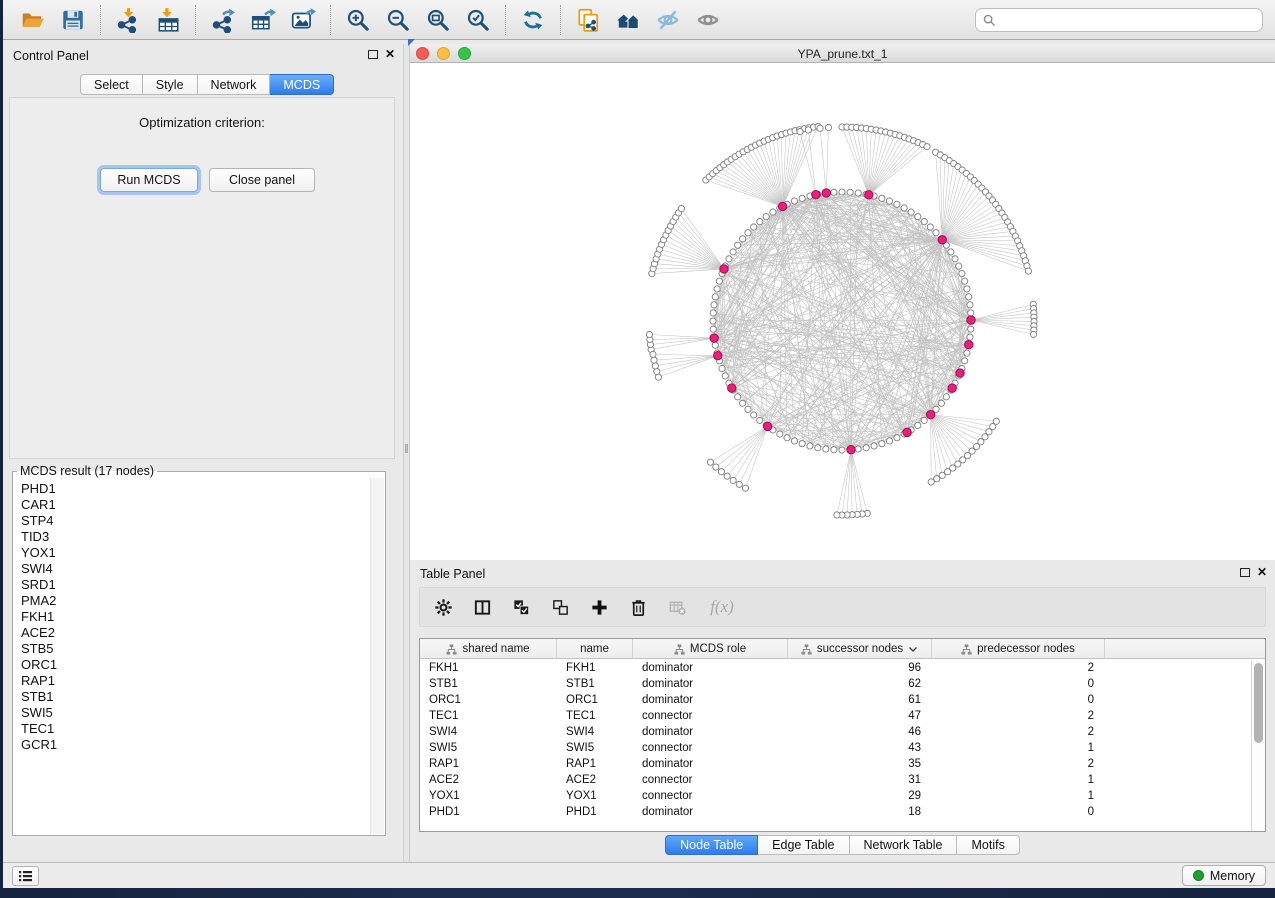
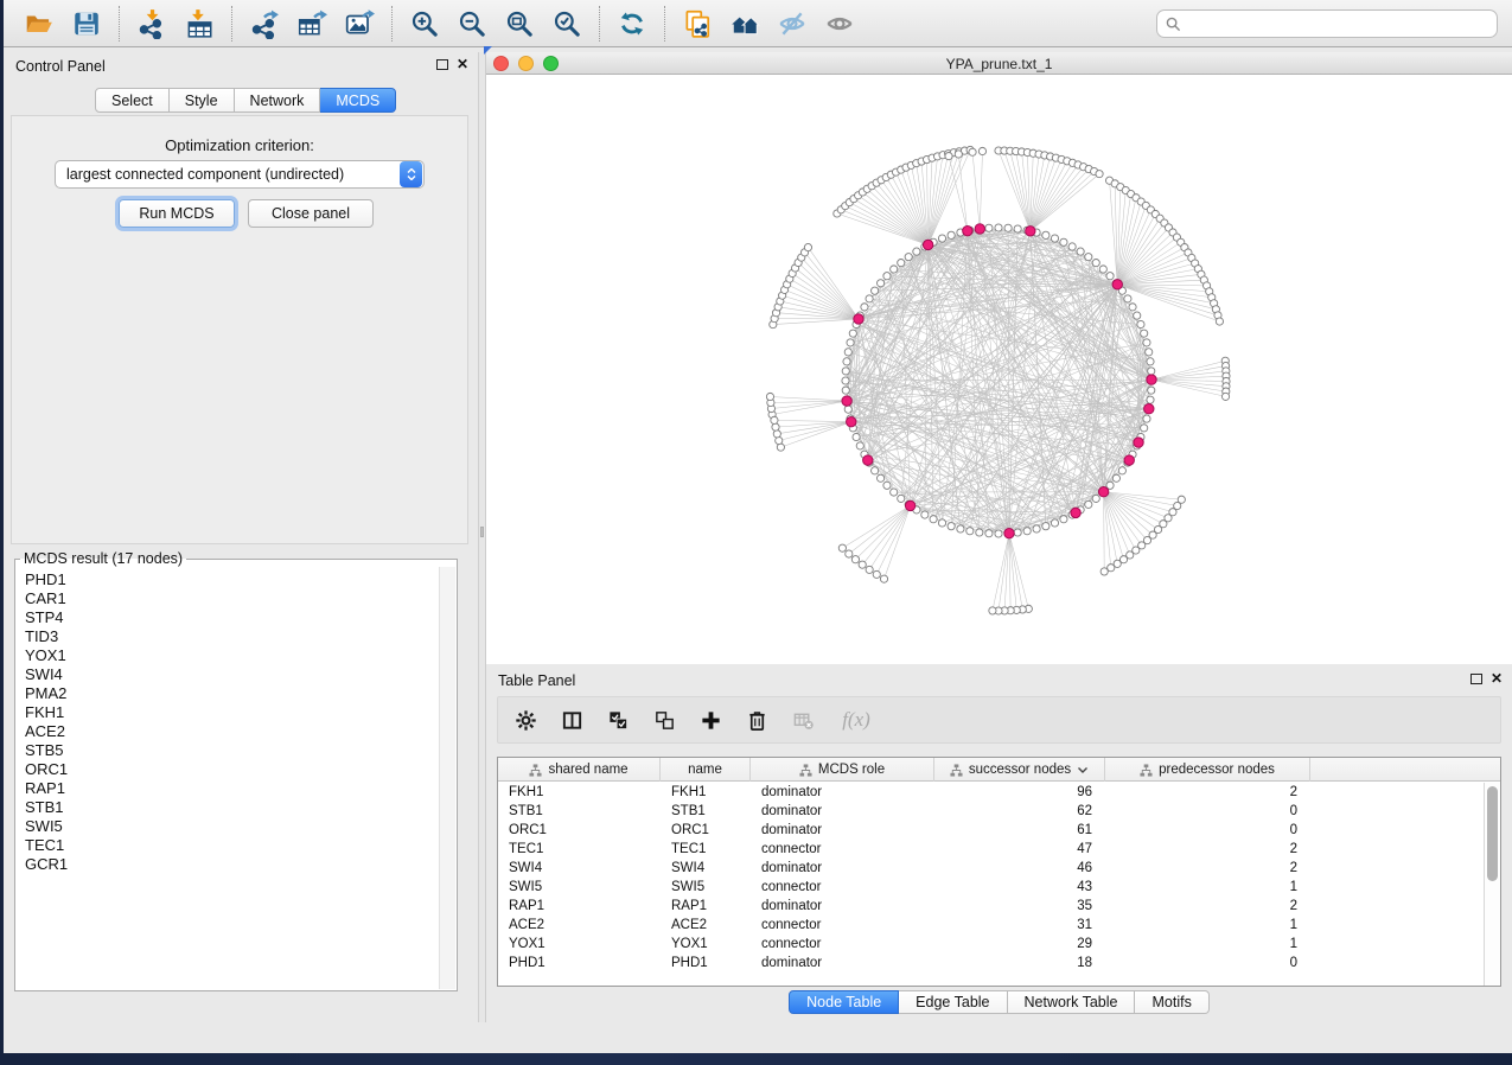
  Control Panel
  ✕
  Select
  Style
  Network
  MCDS
  Optimization criterion:
+ largest connected component (undirected)
  Run MCDS
  Close panel
  MCDS result (17 nodes)
  PHD1
  CAR1
  STP4
  TID3
  YOX1
  SWI4
- SRD1
  PMA2
  FKH1
  ACE2
  STB5
  ORC1
  RAP1
  STB1
  SWI5
  TEC1
  GCR1
  YPA_prune.txt_1
  Table Panel
  ✕
  f(x)
  shared name
  name
  MCDS role
  successor nodes
  predecessor nodes
  FKH1
  FKH1
  dominator
  96
  2
  STB1
  STB1
  dominator
  62
  0
  ORC1
  ORC1
  dominator
  61
  0
  TEC1
  TEC1
  connector
  47
  2
  SWI4
  SWI4
  dominator
  46
  2
  SWI5
  SWI5
  connector
  43
  1
  RAP1
  RAP1
  dominator
  35
  2
  ACE2
  ACE2
  connector
  31
  1
  YOX1
  YOX1
  connector
  29
  1
  PHD1
  PHD1
  dominator
  18
  0
  Node Table
  Edge Table
  Network Table
  Motifs
- Memory
